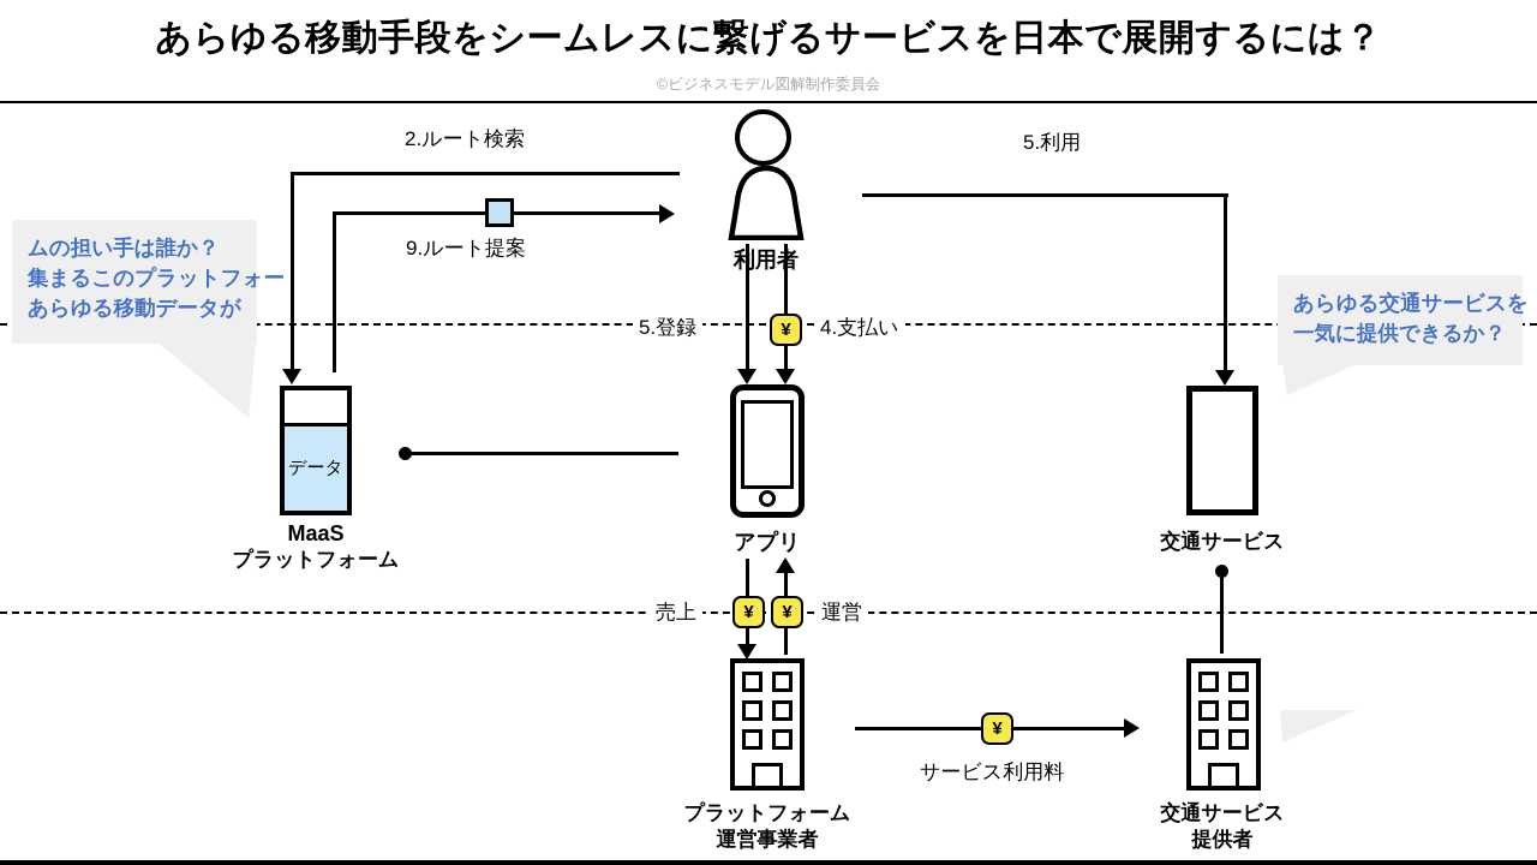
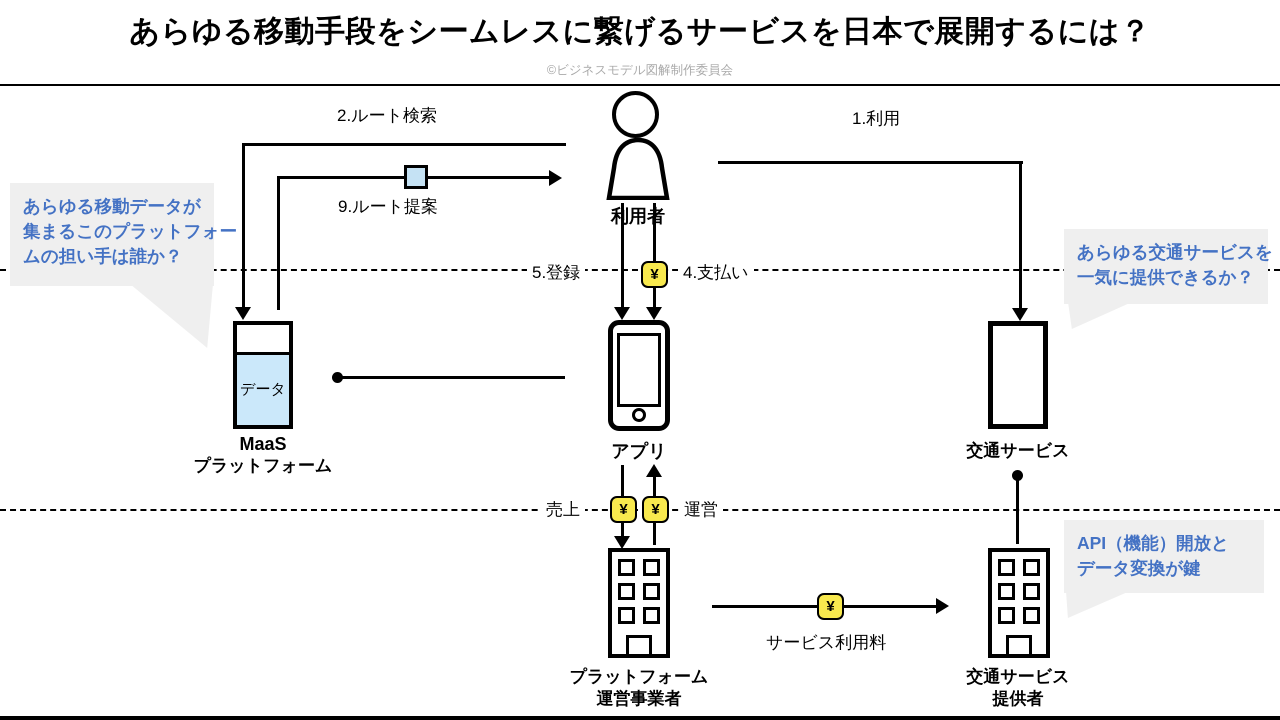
  あらゆる移動手段をシームレスに繋げるサービスを日本で展開するには？
  ©ビジネスモデル図解制作委員会
  利用者
  2.ルート検索
  9.ルート提案
- 5.利用
+ 1.利用
  5.登録
  ¥
  4.支払い
  データ
  MaaS
  プラットフォーム
  アプリ
  交通サービス
  ¥
  売上
  ¥
  運営
  プラットフォーム
  運営事業者
  ¥
  サービス利用料
  交通サービス
  提供者
- ムの担い手は誰か？
+ あらゆる移動データが
  集まるこのプラットフォー
- あらゆる移動データが
+ ムの担い手は誰か？
  あらゆる交通サービスを
  一気に提供できるか？
+ API（機能）開放と
+ データ変換が鍵
